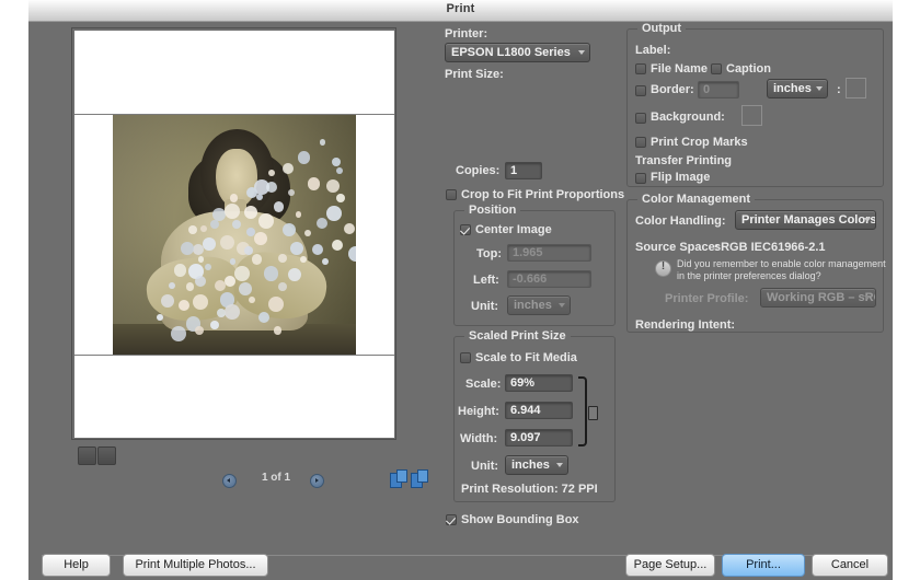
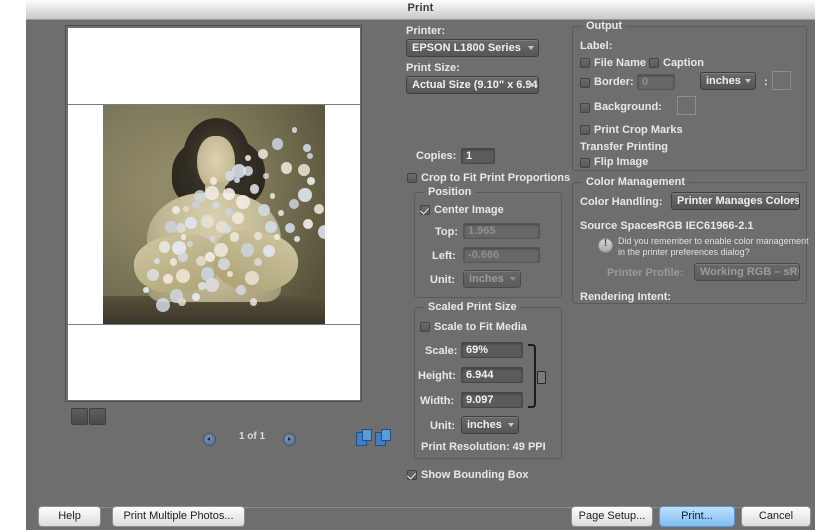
  Print
  1 of 1
  Printer:
  EPSON L1800 Series
  Print Size:
+ Actual Size (9.10" x 6.94
  Copies:
  1
  Crop to Fit Print Proportions
  Position
  Center Image
  Top:
  1.965
  Left:
  -0.666
  Unit:
  inches
  Scaled Print Size
  Scale to Fit Media
  Scale:
  69%
  Height:
  6.944
  Width:
  9.097
  Unit:
  inches
- Print Resolution: 72 PPI
+ Print Resolution: 49 PPI
  Show Bounding Box
  Output
  Label:
  File Name
  Caption
  Border:
  0
  inches
  :
  Background:
  Print Crop Marks
  Transfer Printing
  Flip Image
  Color Management
  Color Handling:
  Printer Manages Colors
  Source Space:
  sRGB IEC61966-2.1
  Did you remember to enable color management
  in the printer preferences dialog?
  Printer Profile:
  Working RGB – sR
  Rendering Intent:
  Help
  Print Multiple Photos...
  Page Setup...
  Print...
  Cancel
